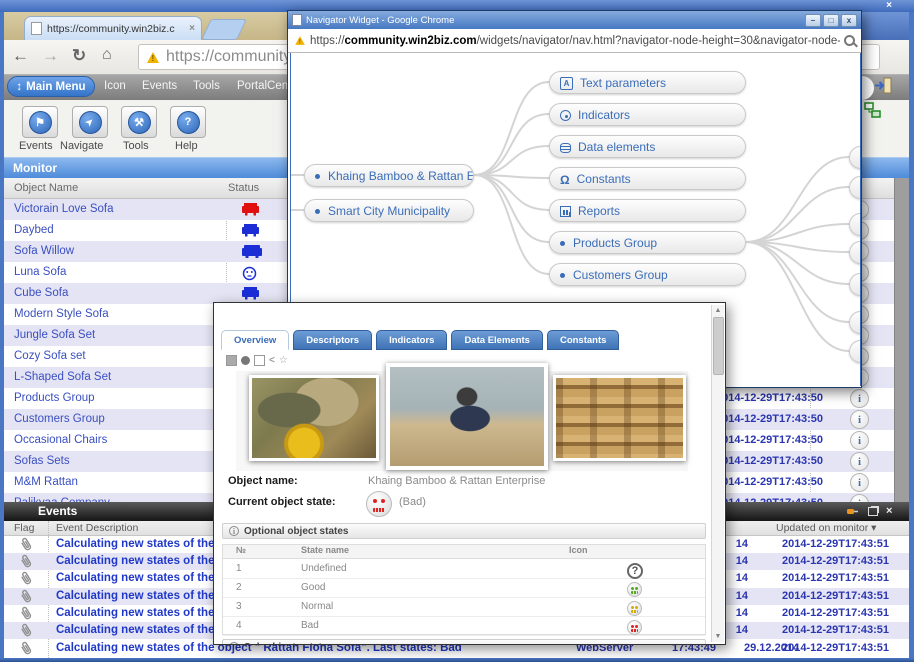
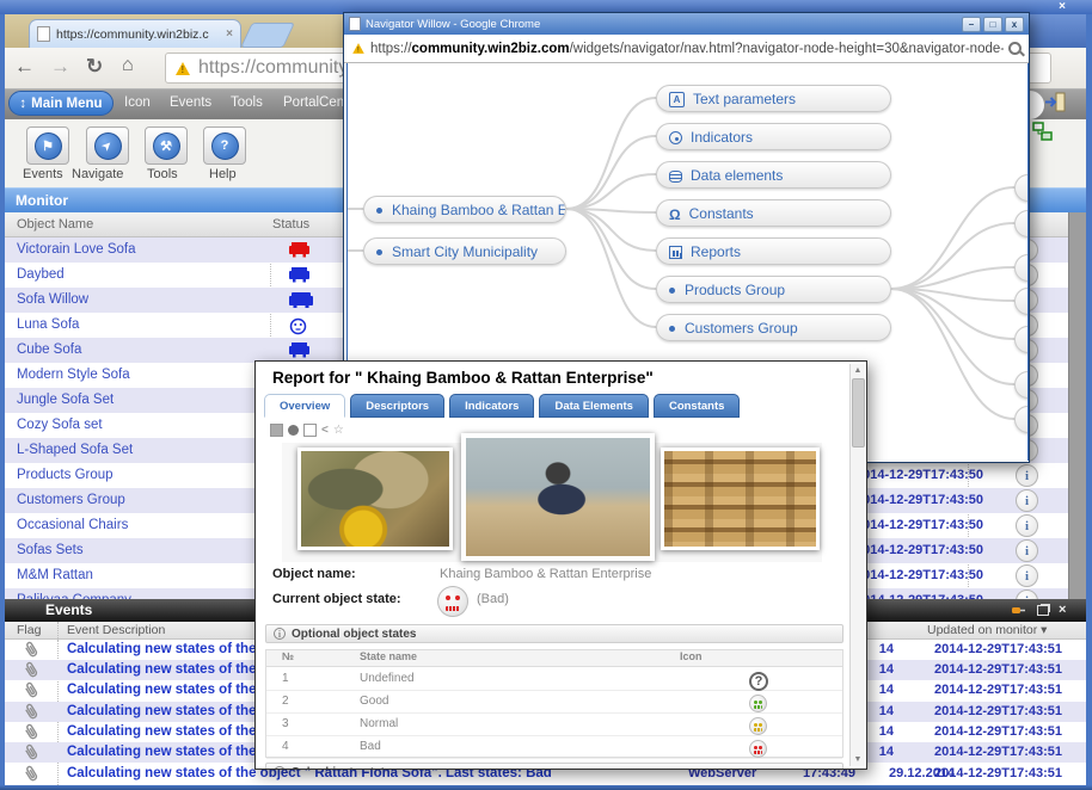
  ×
  https://community.win2biz.c
  ×
  ←
  →
  ↻
  ⌂
  https://communit
  ↕
  Main Menu
  Icon
  Events
  Tools
  PortalCen
  ⚑
  ⚒
  ?
  Events
  Navigate
  Tools
  Help
  Monitor
  Object Name
  Status
  Victorain Love Sofa
  Daybed
  Sofa Willow
  Luna Sofa
  Cube Sofa
  Modern Style Sofa
  Jungle Sofa Set
  Cozy Sofa set
  L-Shaped Sofa Set
  Products Group
  14-12-29T17:43:50
  i
  Customers Group
  14-12-29T17:43:50
  i
  Occasional Chairs
  14-12-29T17:43:50
  i
  Sofas Sets
  14-12-29T17:43:50
  i
  M&M Rattan
  14-12-29T17:43:50
  i
  Events
  ×
  Flag
  Event Description
  Updated on monitor ▾
  Calculating new states of the
  14
  2014-12-29T17:43:51
  Calculating new states of the
  14
  2014-12-29T17:43:51
  Calculating new states of the
  14
  2014-12-29T17:43:51
  Calculating new states of the
  14
  2014-12-29T17:43:51
  Calculating new states of the
  14
  2014-12-29T17:43:51
  Calculating new states of the
  14
  2014-12-29T17:43:51
  Calculating new states of the object " Rattan Fiona Sofa". Last states: Bad
  WebServer
  17:43:49
  29.12.2014
  2014-12-29T17:43:51
- Navigator Widget - Google Chrome
+ Navigator Willow - Google Chrome
  –
  □
  x
  https://community.win2biz.com/widgets/navigator/nav.html?navigator-node-height=30&navigator-node-
  Khaing Bamboo & Rattan E
  Smart City Municipality
  A Text parameters
  Indicators
  Data elements
  Ω Constants
  Reports
  Products Group
  Customers Group
+ Report for " Khaing Bamboo & Rattan Enterprise"
  Overview
  Descriptors
  Indicators
  Data Elements
  Constants
  <
  ☆
  Object name:
  Khaing Bamboo & Rattan Enterprise
  Current object state:
  (Bad)
  i
  Optional object states
  №
  State name
  Icon
  1
  Undefined
  ?
  2
  Good
  3
  Normal
  4
  Bad
